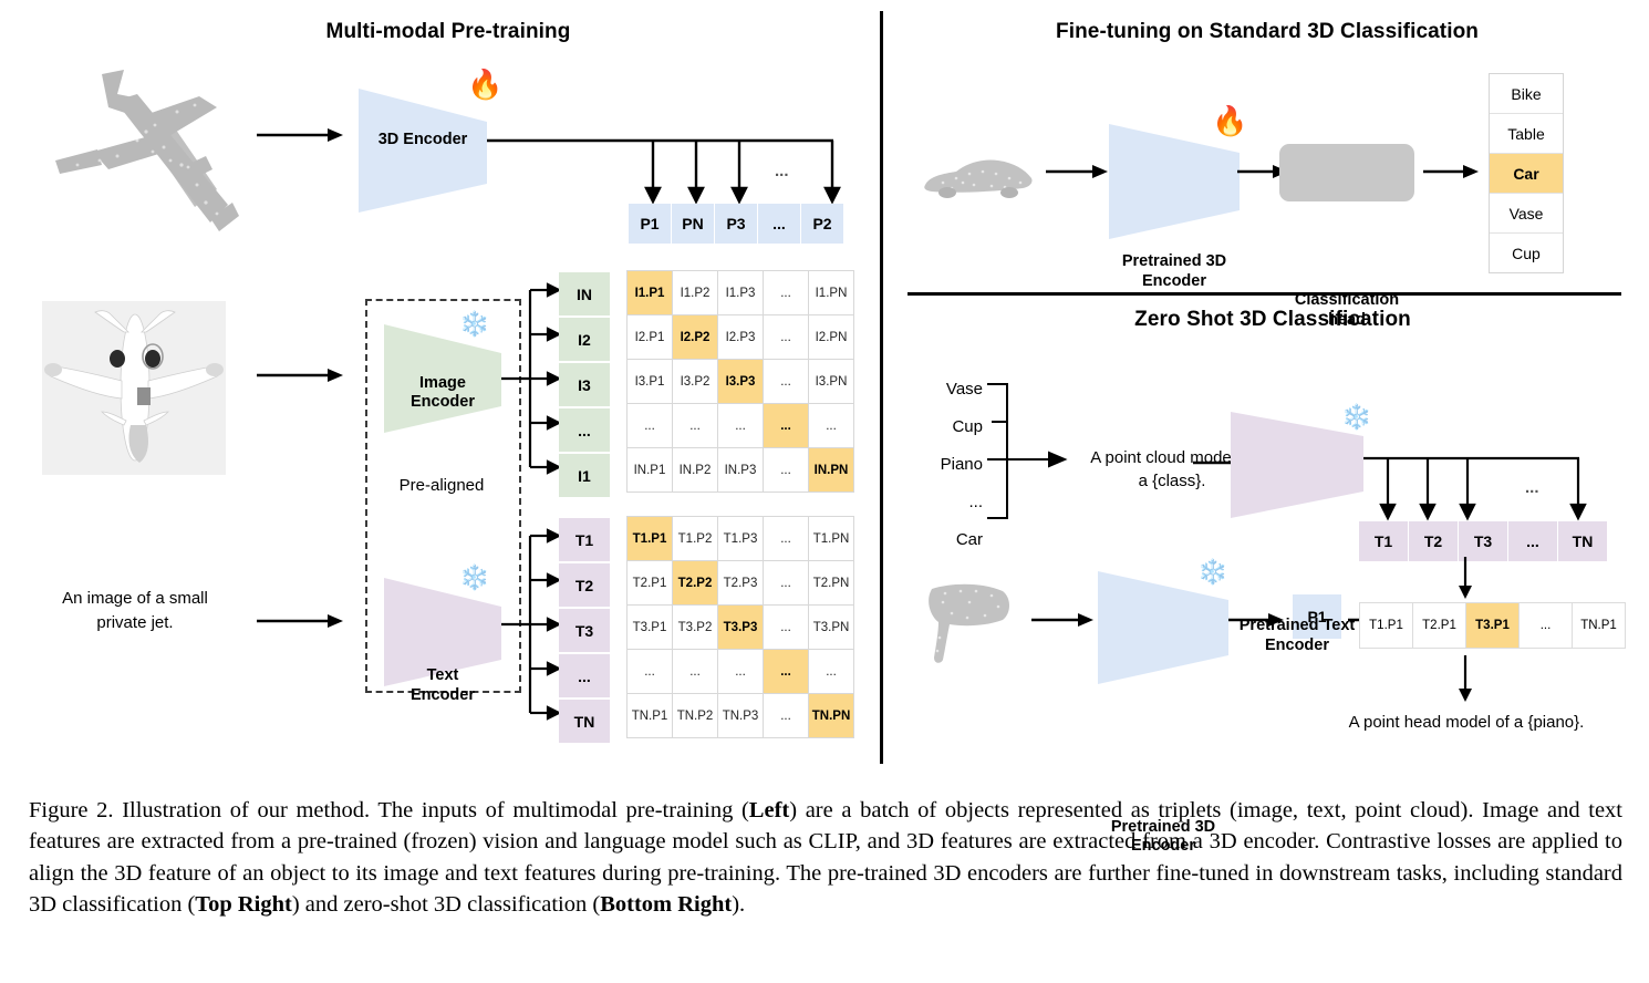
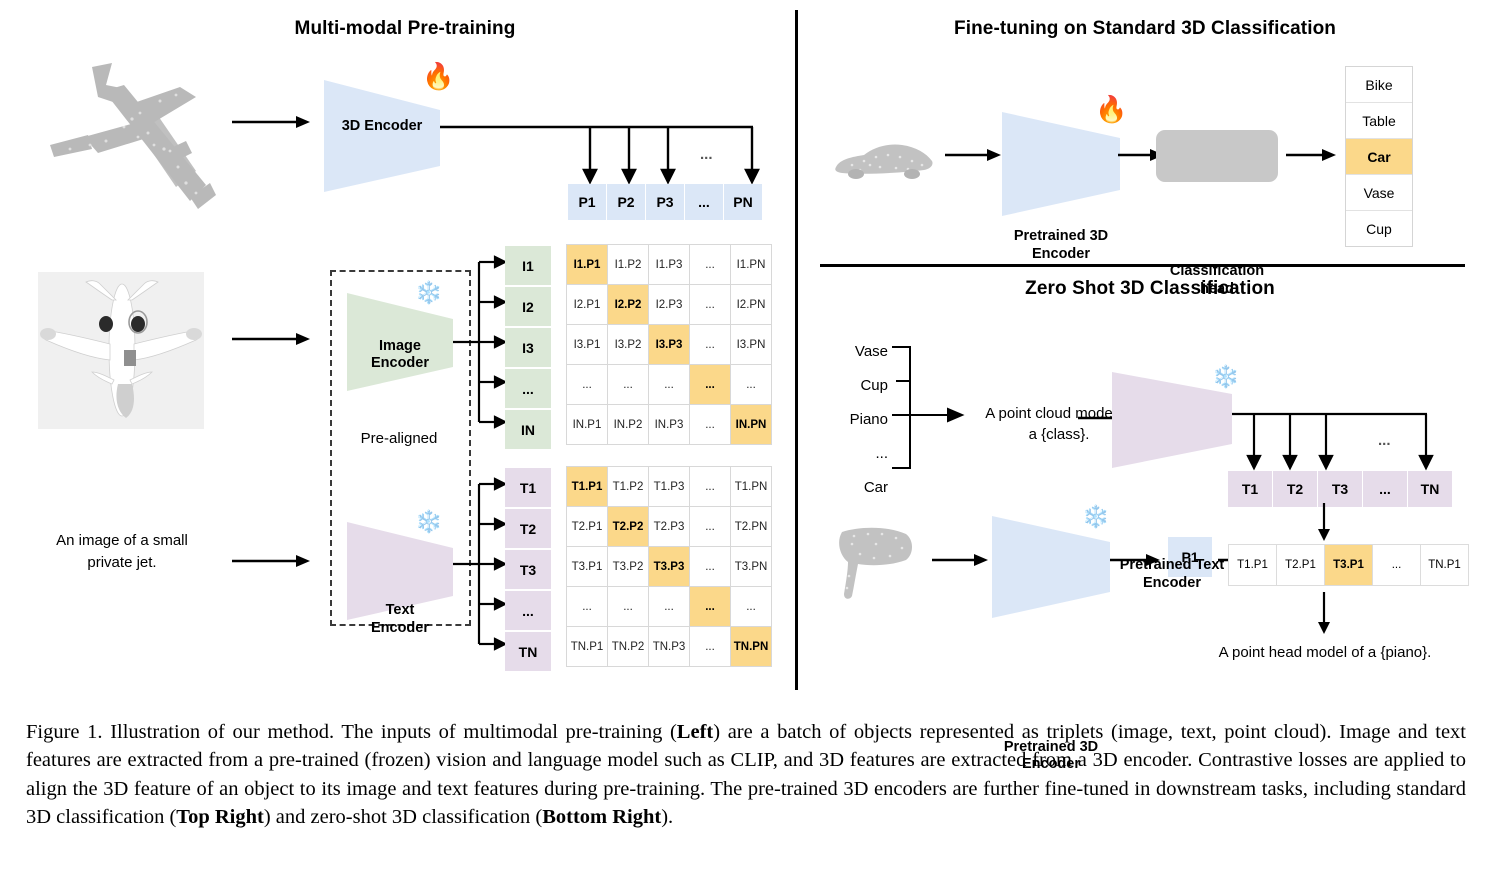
  Multi-modal Pre-training
  3D Encoder
  🔥
  ...
  P1
- PN
+ P2
  P3
  ...
- P2
+ PN
  An image of a small
  private jet.
  Pre-aligned
  Image
  Encoder
  ❄️
  Text
  Encoder
  ❄️
- IN
+ I1
  I2
  I3
  ...
- I1
+ IN
  T1
  T2
  T3
  ...
  TN
  I1.P1
  I1.P2
  I1.P3
  ...
  I1.PN
  I2.P1
  I2.P2
  I2.P3
  ...
  I2.PN
  I3.P1
  I3.P2
  I3.P3
  ...
  I3.PN
  ...
  ...
  ...
  ...
  ...
  IN.P1
  IN.P2
  IN.P3
  ...
  IN.PN
  T1.P1
  T1.P2
  T1.P3
  ...
  T1.PN
  T2.P1
  T2.P2
  T2.P3
  ...
  T2.PN
  T3.P1
  T3.P2
  T3.P3
  ...
  T3.PN
  ...
  ...
  ...
  ...
  ...
  TN.P1
  TN.P2
  TN.P3
  ...
  TN.PN
  Fine-tuning on Standard 3D Classification
  Pretrained 3D
  Encoder
  🔥
  Classification
  head
  Bike
  Table
  Car
  Vase
  Cup
  Zero Shot 3D Classification
  Vase
  Cup
  Piano
  ...
  Car
  A point cloud mode
  a {class}.
  Pretrained Text
  Encoder
  ❄️
  ...
  T1
  T2
  T3
  ...
  TN
  Pretrained 3D
  Encoder
  ❄️
  P1
  T1.P1
  T2.P1
  T3.P1
  ...
  TN.P1
  A point head model of a {piano}.
- Figure 2. Illustration of our method. The inputs of multimodal pre-training (Left) are a batch of objects represented as triplets (image, text, point cloud). Image and text features are extracted from a pre-trained (frozen) vision and language model such as CLIP, and 3D features are extracted from a 3D encoder. Contrastive losses are applied to align the 3D feature of an object to its image and text features during pre-training. The pre-trained 3D encoders are further fine-tuned in downstream tasks, including standard 3D classification (Top Right) and zero-shot 3D classification (Bottom Right).
+ Figure 1. Illustration of our method. The inputs of multimodal pre-training (Left) are a batch of objects represented as triplets (image, text, point cloud). Image and text features are extracted from a pre-trained (frozen) vision and language model such as CLIP, and 3D features are extracted from a 3D encoder. Contrastive losses are applied to align the 3D feature of an object to its image and text features during pre-training. The pre-trained 3D encoders are further fine-tuned in downstream tasks, including standard 3D classification (Top Right) and zero-shot 3D classification (Bottom Right).
